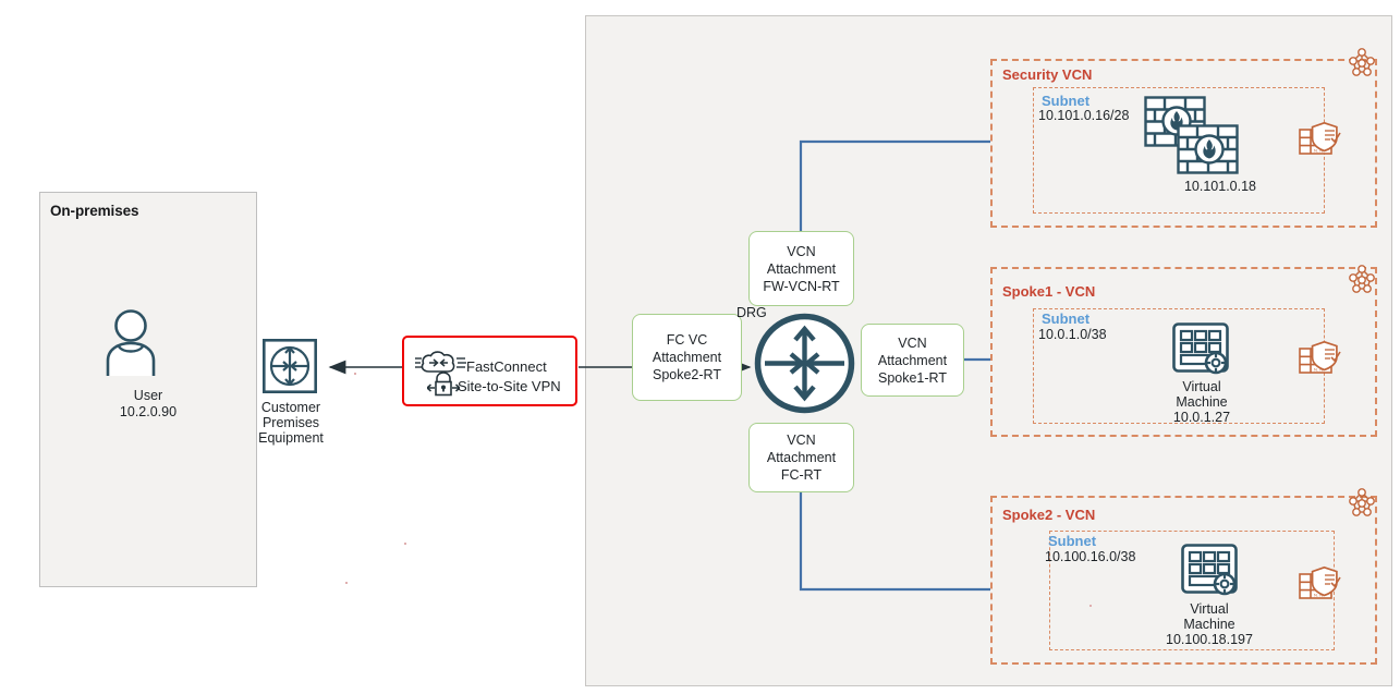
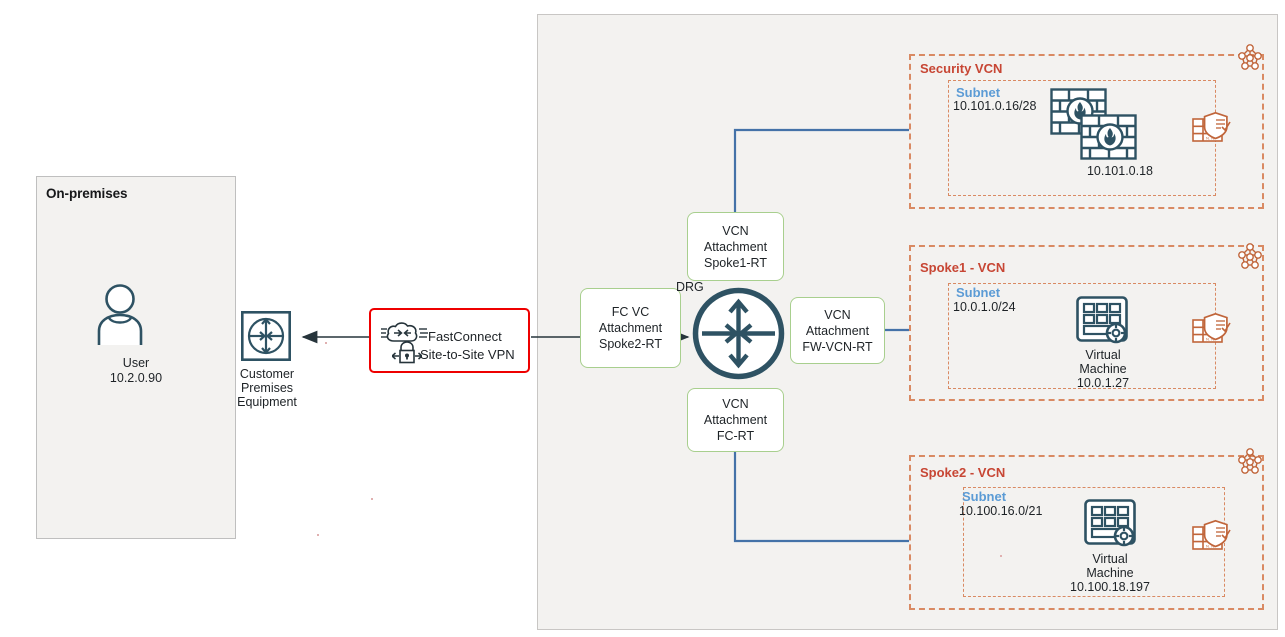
  On-premises
  User
  10.2.0.90
  Customer
  Premises
  Equipment
  FastConnect
  Site-to-Site VPN
  FC VC
  Attachment
  Spoke2-RT
  VCN
  Attachment
- FW-VCN-RT
+ Spoke1-RT
  VCN
  Attachment
- Spoke1-RT
+ FW-VCN-RT
  VCN
  Attachment
  FC-RT
  DRG
  Security VCN
  Subnet
  10.101.0.16/28
  10.101.0.18
  Spoke1 - VCN
  Subnet
- 10.0.1.0/38
+ 10.0.1.0/24
  Virtual
  Machine
  10.0.1.27
  Spoke2 - VCN
  Subnet
- 10.100.16.0/38
+ 10.100.16.0/21
  Virtual
  Machine
  10.100.18.197
